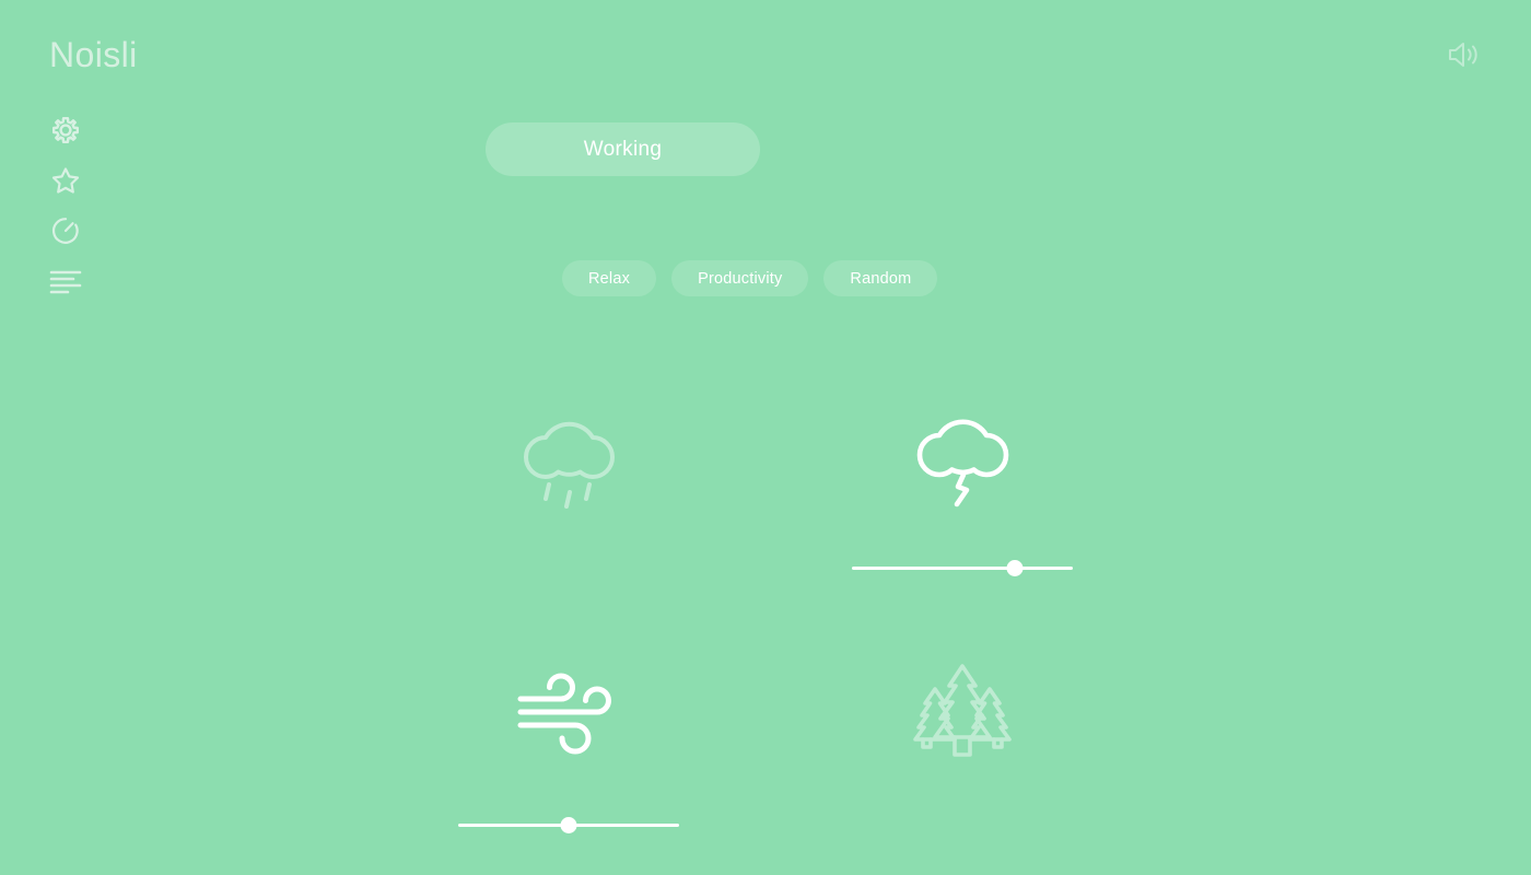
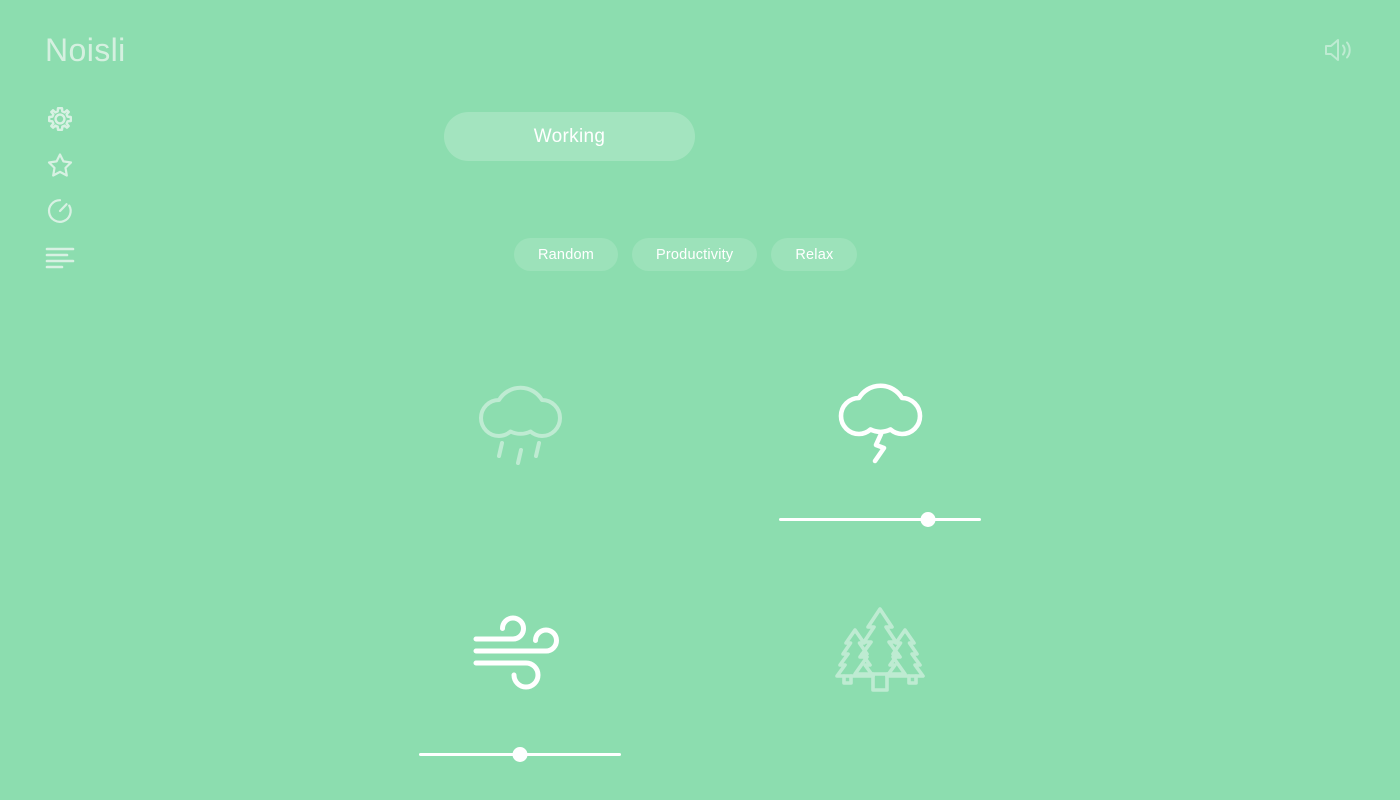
  Noisli
  Working
- Relax
+ Random
  Productivity
- Random
+ Relax
